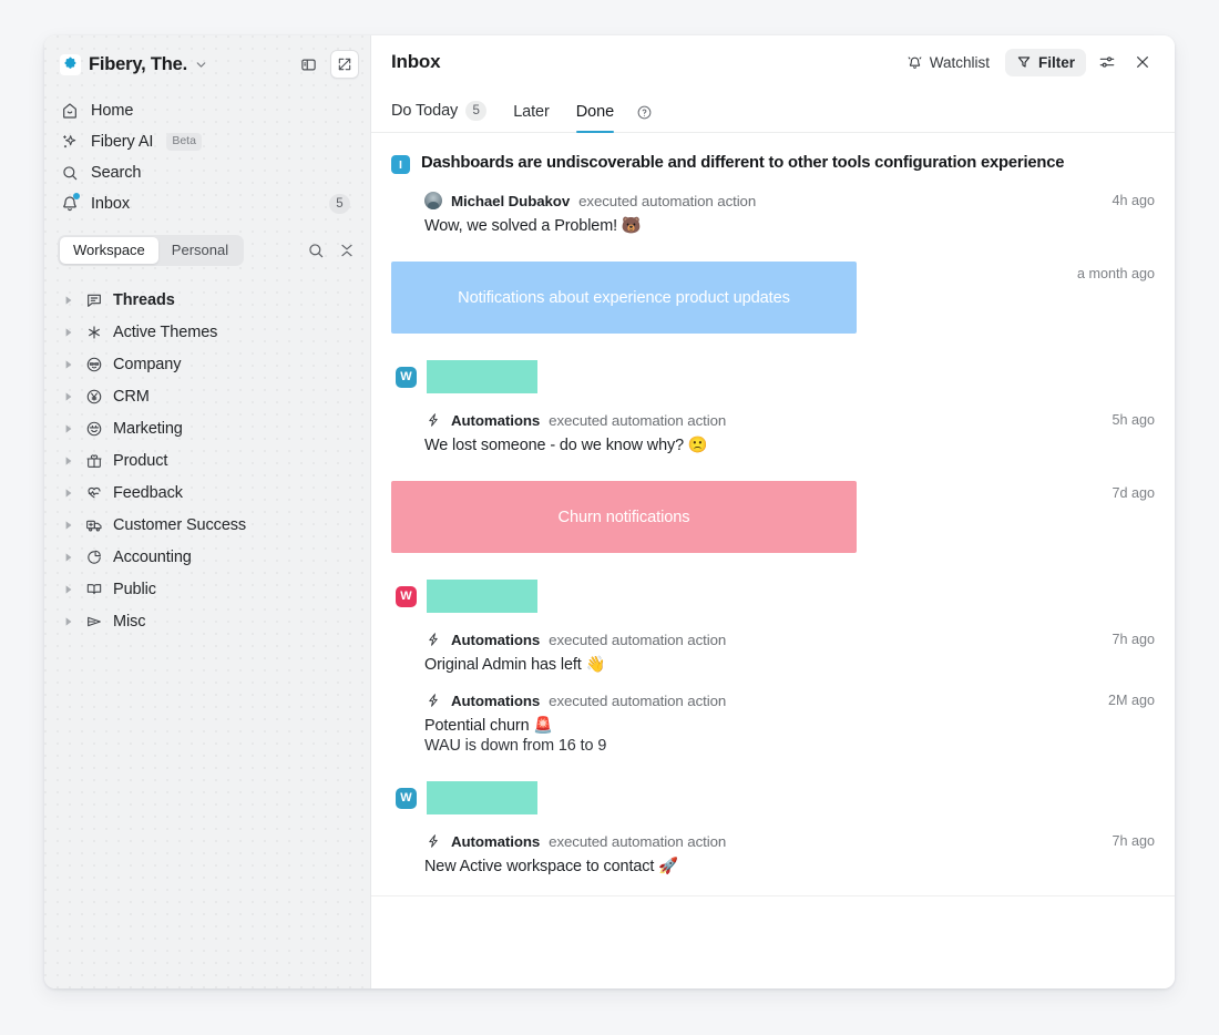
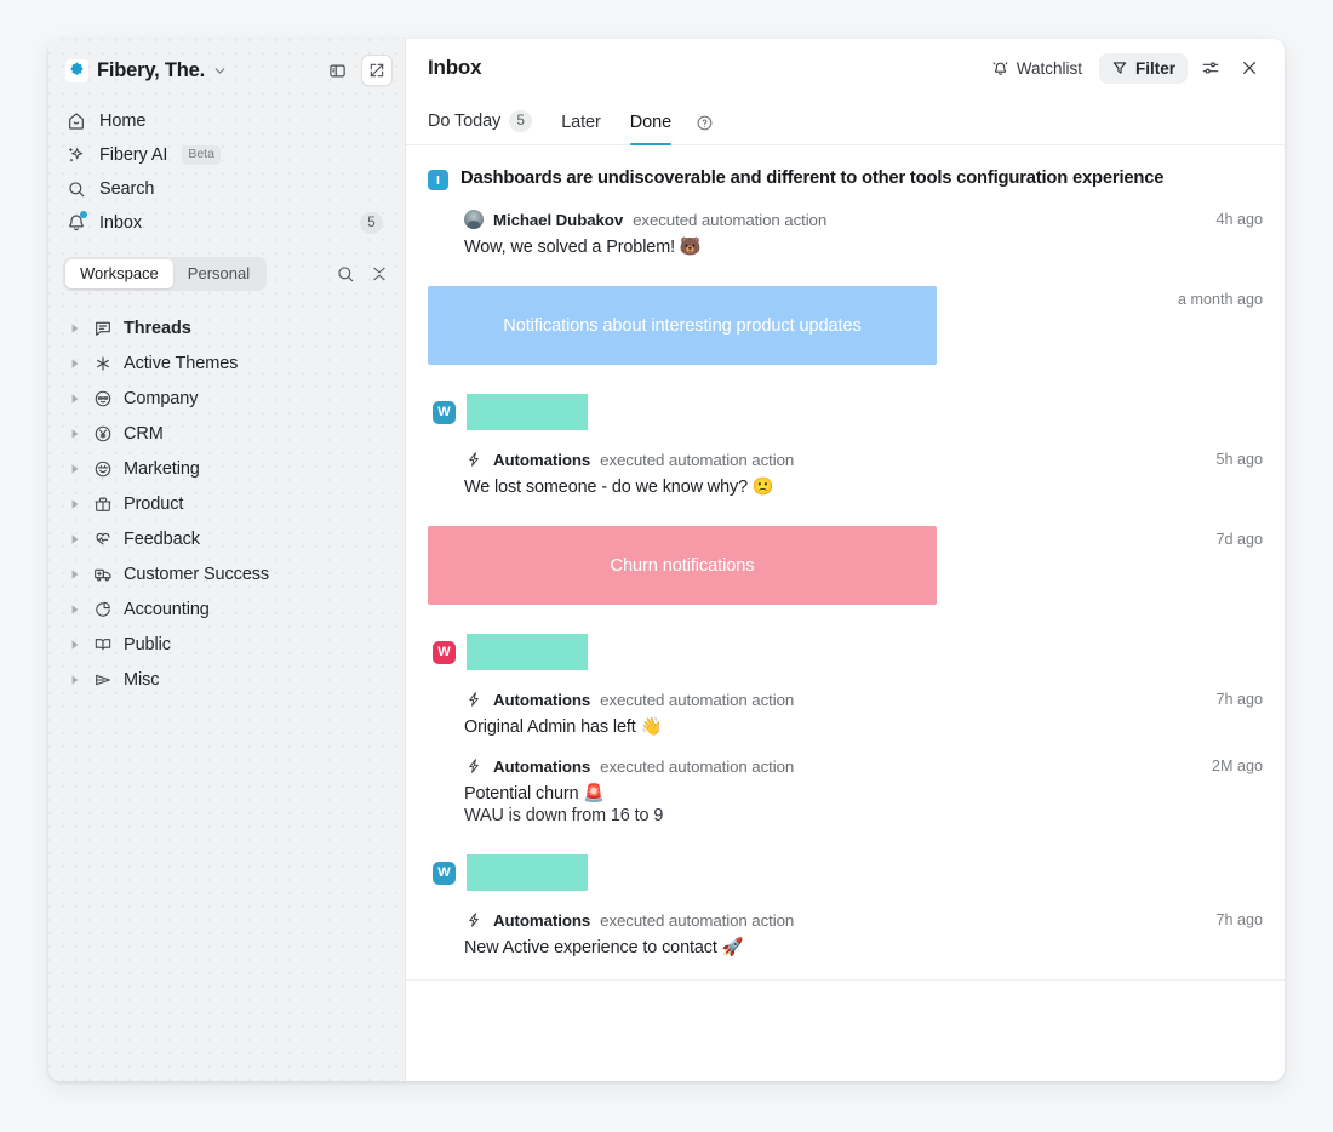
  Fibery, The.
  Home
  Fibery AI
  Beta
  Search
  Inbox
  5
  Workspace
  Personal
  Threads
  Active Themes
  Company
  CRM
  Marketing
  Product
  Feedback
  Customer Success
  Accounting
  Public
  Misc
  Inbox
  Watchlist
  Filter
  Do Today
  5
  Later
  Done
  I
  Dashboards are undiscoverable and different to other tools configuration experience
  Michael Dubakov
  executed automation action
  4h ago
  Wow, we solved a Problem! 🐻
- Notifications about experience product updates
+ Notifications about interesting product updates
  a month ago
  W
  Automations
  executed automation action
  5h ago
  We lost someone - do we know why? 🙁
  Churn notifications
  7d ago
  W
  Automations
  executed automation action
  7h ago
  Original Admin has left 👋
  Automations
  executed automation action
  2M ago
  Potential churn 🚨
  WAU is down from 16 to 9
  W
  Automations
  executed automation action
  7h ago
- New Active workspace to contact 🚀
+ New Active experience to contact 🚀
